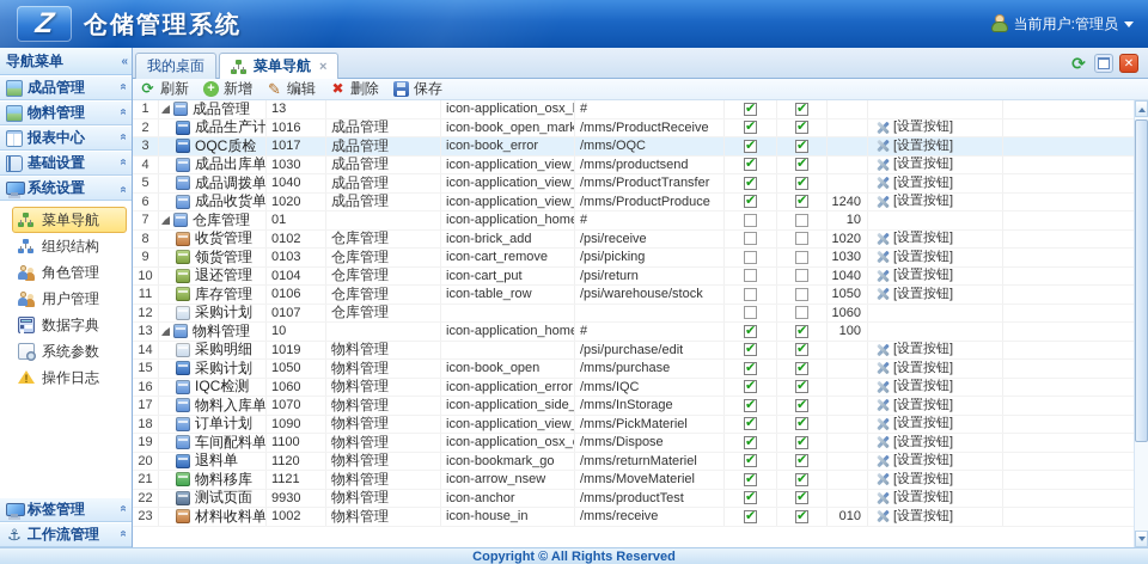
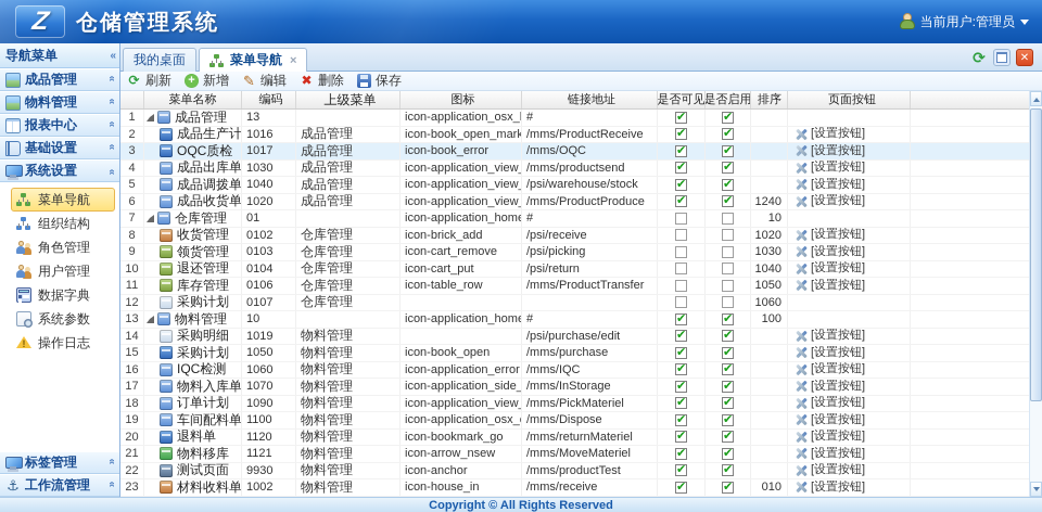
  仓储管理系统
  当前用户:管理员
  导航菜单
  «
  成品管理
  物料管理
  报表中心
  基础设置
  系统设置
  菜单导航
  组织结构
  角色管理
  用户管理
  数据字典
  系统参数
  操作日志
  标签管理
  ⚓
  工作流管理
  我的桌面
  菜单导航
  ×
  ⟳
  ✕
  ⟳
  刷新
  +
  新增
  ✎
  编辑
  ✖
  删除
  保存
+ 菜单名称
+ 编码
+ 上级菜单
+ 图标
+ 链接地址
+ 是否可见
+ 是否启用
+ 排序
+ 页面按钮
  1
  成品管理
  13
  icon-application_osx_
  #
  2
  成品生产计
  1016
  成品管理
  icon-book_open_mark
  /mms/ProductReceive
  [设置按钮]
  3
  OQC质检
  1017
  成品管理
  icon-book_error
  /mms/OQC
  [设置按钮]
  4
  成品出库单
  1030
  成品管理
  icon-application_view_
  /mms/productsend
  [设置按钮]
  5
  成品调拨单
  1040
  成品管理
  icon-application_view_
- /mms/ProductTransfer
+ /psi/warehouse/stock
  [设置按钮]
  6
  成品收货单
  1020
  成品管理
  icon-application_view_
  /mms/ProductProduce
  1240
  [设置按钮]
  7
  仓库管理
  01
  icon-application_home
  #
  10
  8
  收货管理
  0102
  仓库管理
  icon-brick_add
  /psi/receive
  1020
  [设置按钮]
  9
  领货管理
  0103
  仓库管理
  icon-cart_remove
  /psi/picking
  1030
  [设置按钮]
  10
  退还管理
  0104
  仓库管理
  icon-cart_put
  /psi/return
  1040
  [设置按钮]
  11
  库存管理
  0106
  仓库管理
  icon-table_row
- /psi/warehouse/stock
+ /mms/ProductTransfer
  1050
  [设置按钮]
  12
  采购计划
  0107
  仓库管理
  1060
  13
  物料管理
  10
  icon-application_home
  #
  100
  14
  采购明细
  1019
  物料管理
  /psi/purchase/edit
  [设置按钮]
  15
  采购计划
  1050
  物料管理
  icon-book_open
  /mms/purchase
  [设置按钮]
  16
  IQC检测
  1060
  物料管理
  icon-application_error
  /mms/IQC
  [设置按钮]
  17
  物料入库单
  1070
  物料管理
  icon-application_side_
  /mms/InStorage
  [设置按钮]
  18
  订单计划
  1090
  物料管理
  icon-application_view_
  /mms/PickMateriel
  [设置按钮]
  19
  车间配料单
  1100
  物料管理
  icon-application_osx_
  /mms/Dispose
  [设置按钮]
  20
  退料单
  1120
  物料管理
  icon-bookmark_go
  /mms/returnMateriel
  [设置按钮]
  21
  物料移库
  1121
  物料管理
  icon-arrow_nsew
  /mms/MoveMateriel
  [设置按钮]
  22
  测试页面
  9930
  物料管理
  icon-anchor
  /mms/productTest
  [设置按钮]
  23
  材料收料单
  1002
  物料管理
  icon-house_in
  /mms/receive
  010
  [设置按钮]
  Copyright © All Rights Reserved
